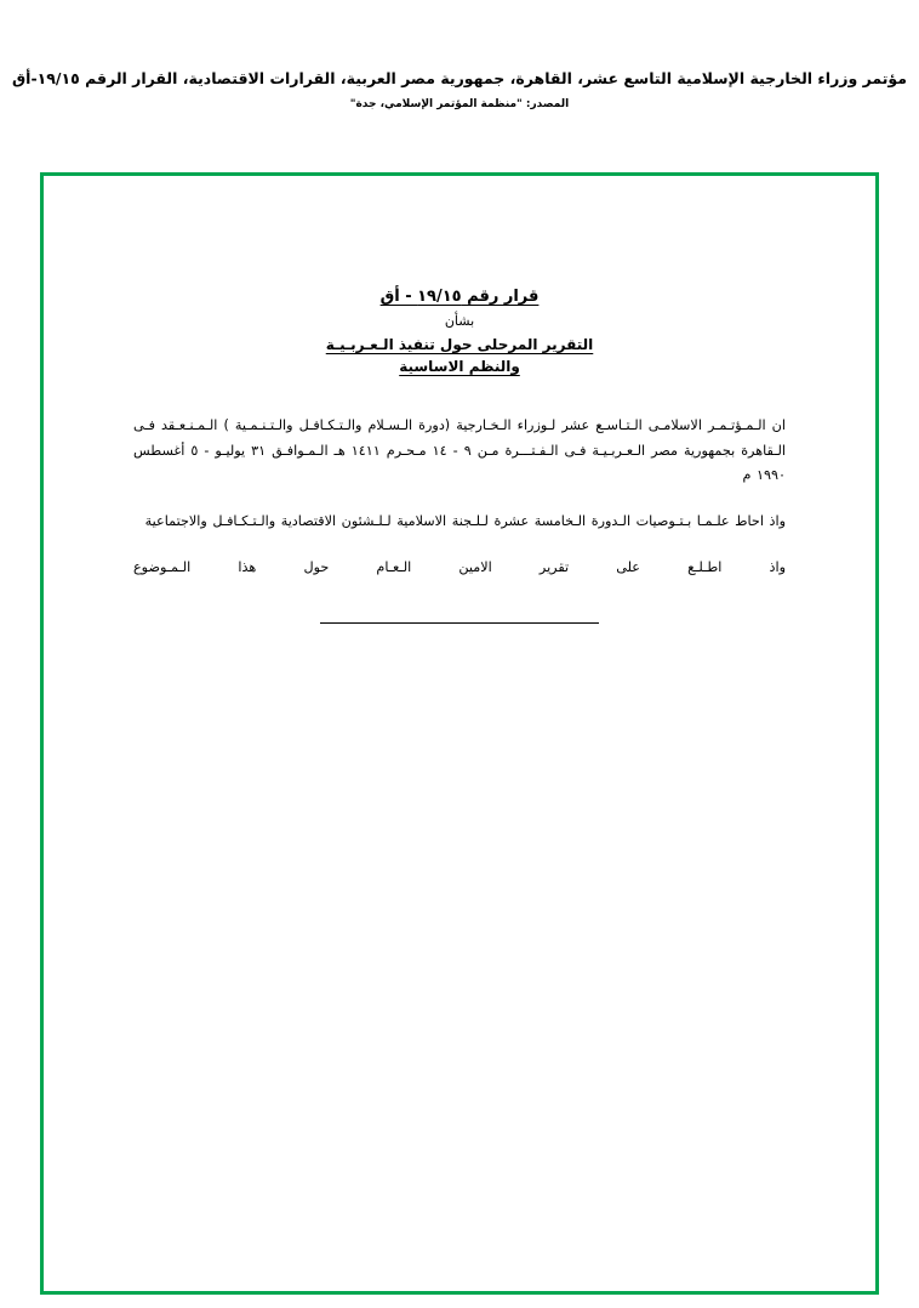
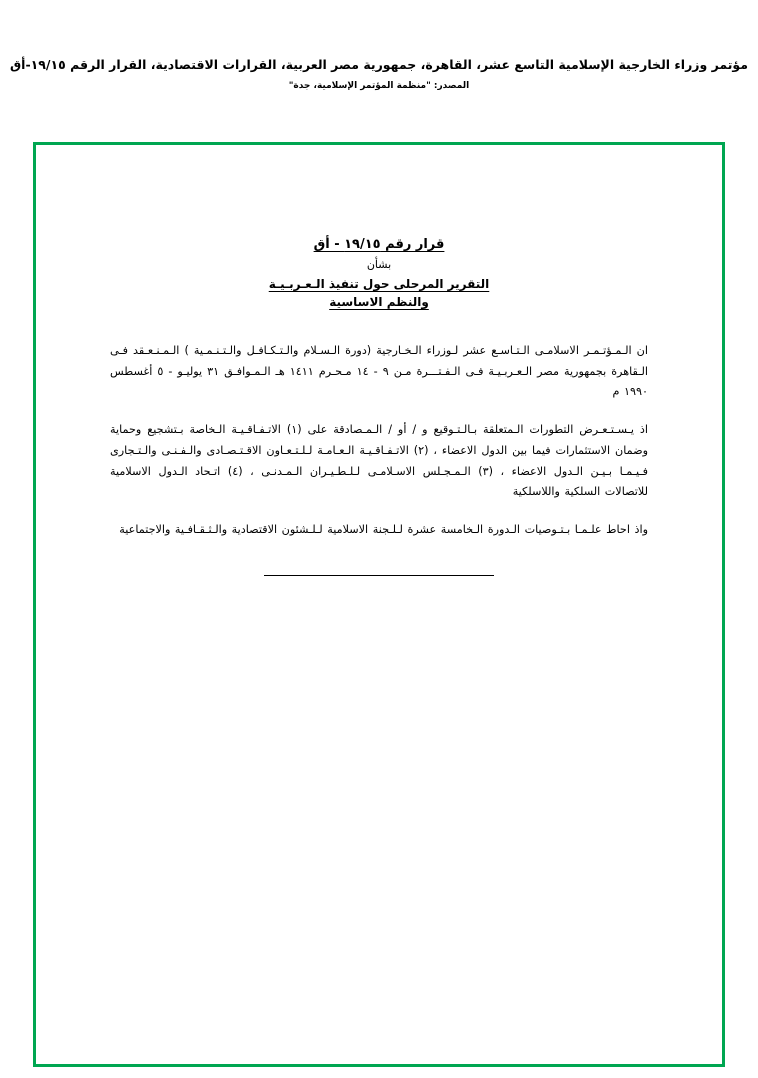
  مؤتمر وزراء الخارجية الإسلامية التاسع عشر، القاهرة، جمهورية مصر العربية، القرارات الاقتصادية، القرار الرقم ١٩/١٥-أق
- المصدر: "منظمة المؤتمر الإسلامي، جدة"
+ المصدر: "منظمة المؤتمر الإسلامية، جدة"
  قرار رقم ١٩/١٥ - أق
  بشأن
  التقرير المرحلى حول تنفيذ الـعـربـيـة
  والنظم الاساسية
  ان الـمـؤتـمـر الاسلامـى الـتـاسـع عشر لـوزراء الـخـارجية (دورة الـسـلام والـتـكـافـل والـتـنـمـية ) الـمـنـعـقد فـى الـقاهرة بجمهورية مصر الـعـربـيـة فـى الـفـتـــرة مـن ٩ - ١٤ مـحـرم ١٤١١ هـ الـمـوافـق ٣١ يوليـو - ٥ أغسطس ١٩٩٠ م
+ اذ يـسـتـعـرض التطورات الـمتعلقة بـالـتـوقيع و / أو / الـمـصادقة على (١) الاتـفـاقـيـة الـخاصة بـتشجيع وحماية وضمان الاستثمارات فيما بين الدول الاعضاء ، (٢) الاتـفـاقـيـة الـعـامـة لـلـتـعـاون الاقـتـصـادى والـفـنـى والـتـجارى فـيـمـا بـيـن الـدول الاعضاء ، (٣) الـمـجـلس الاسـلامـى لـلـطـيـران الـمـدنـى ، (٤) اتـحاد الـدول الاسلامية للاتصالات السلكية واللاسلكية
- واذ احاط علـمـا بـتـوصيات الـدورة الـخامسة عشرة لـلـجنة الاسلامية لـلـشئون الاقتصادية والـتـكـافـل والاجتماعية
+ واذ احاط علـمـا بـتـوصيات الـدورة الـخامسة عشرة لـلـجنة الاسلامية لـلـشئون الاقتصادية والـثـقـافـية والاجتماعية
- واذ اطـلـع على تقرير الامين الـعـام حول هذا الـمـوضوع
